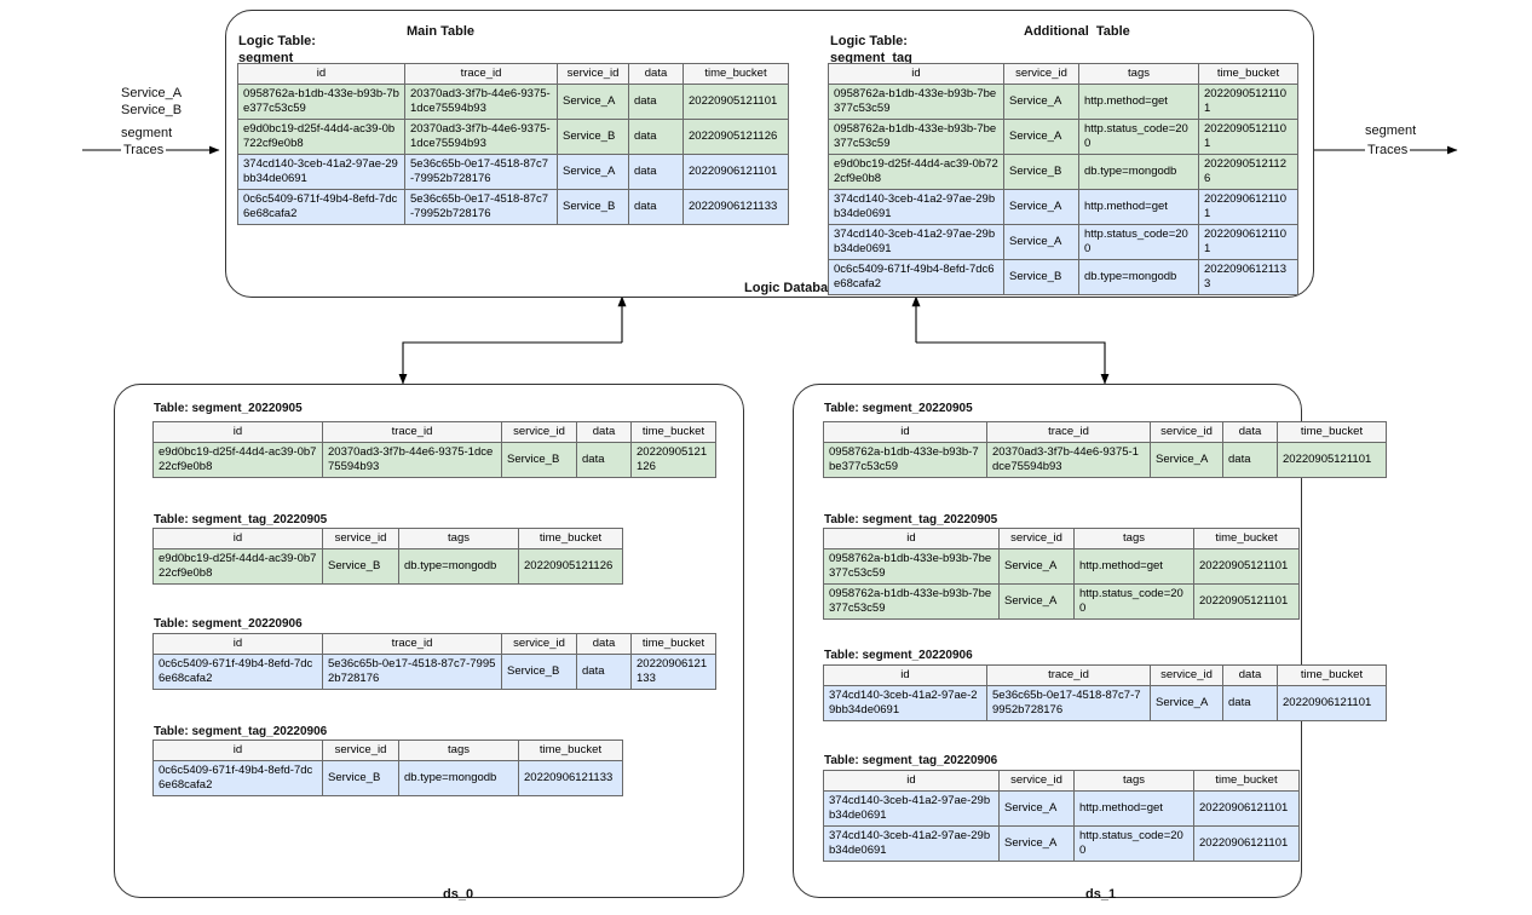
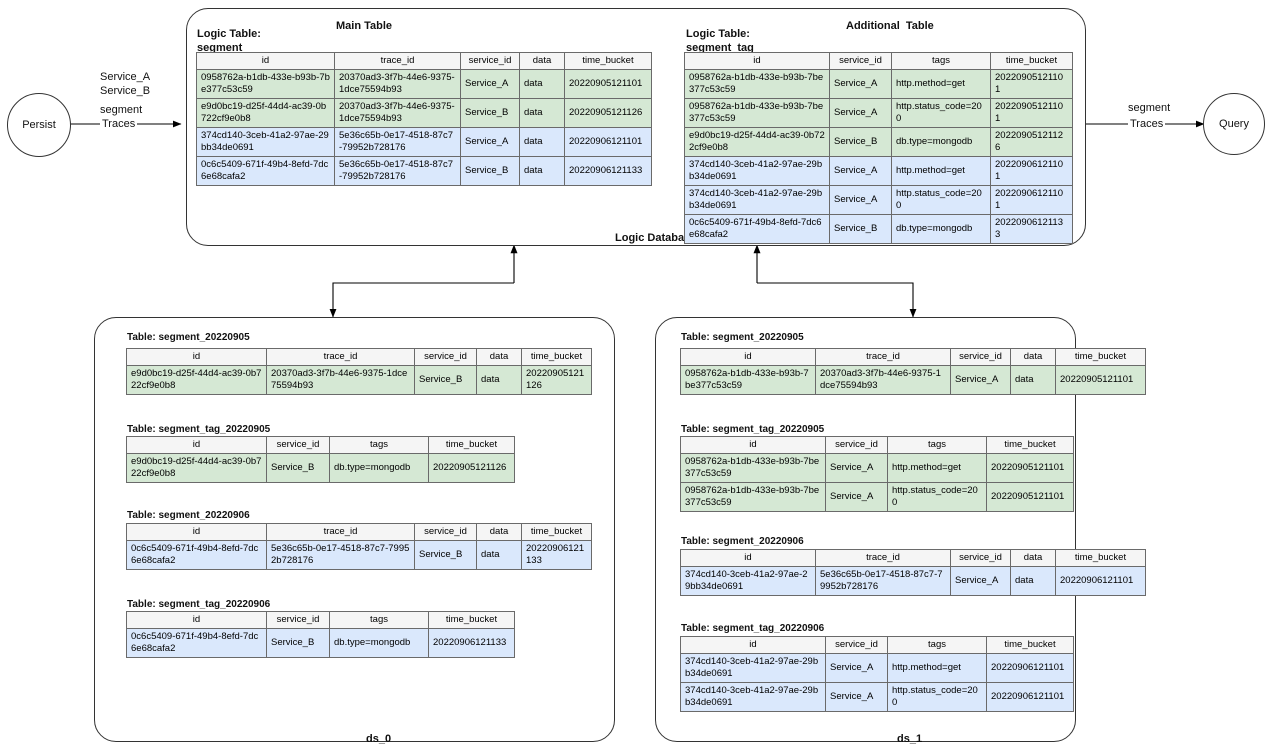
+ Persist
+ Query
  Service_A
  Service_B
  segment
  Traces
  segment
  Traces
  Logic Databa
  Main Table
  Logic Table:
  segment
  id	trace_id	service_id	data	time_bucket
  0958762a-b1db-433e-b93b-7be377c53c59	20370ad3-3f7b-44e6-9375-1dce75594b93	Service_A	data	20220905121101
  e9d0bc19-d25f-44d4-ac39-0b722cf9e0b8	20370ad3-3f7b-44e6-9375-1dce75594b93	Service_B	data	20220905121126
  374cd140-3ceb-41a2-97ae-29bb34de0691	5e36c65b-0e17-4518-87c7-79952b728176	Service_A	data	20220906121101
  0c6c5409-671f-49b4-8efd-7dc6e68cafa2	5e36c65b-0e17-4518-87c7-79952b728176	Service_B	data	20220906121133
  Additional Table
  Logic Table:
  segment_tag
  id	service_id	tags	time_bucket
  0958762a-b1db-433e-b93b-7be377c53c59	Service_A	http.method=get	20220905121101
  0958762a-b1db-433e-b93b-7be377c53c59	Service_A	http.status_code=200	20220905121101
  e9d0bc19-d25f-44d4-ac39-0b722cf9e0b8	Service_B	db.type=mongodb	20220905121126
  374cd140-3ceb-41a2-97ae-29bb34de0691	Service_A	http.method=get	20220906121101
  374cd140-3ceb-41a2-97ae-29bb34de0691	Service_A	http.status_code=200	20220906121101
  0c6c5409-671f-49b4-8efd-7dc6e68cafa2	Service_B	db.type=mongodb	20220906121133
  ds_0
  Table: segment_20220905
  id	trace_id	service_id	data	time_bucket
  e9d0bc19-d25f-44d4-ac39-0b722cf9e0b8	20370ad3-3f7b-44e6-9375-1dce75594b93	Service_B	data	20220905121126
  Table: segment_tag_20220905
  id	service_id	tags	time_bucket
  e9d0bc19-d25f-44d4-ac39-0b722cf9e0b8	Service_B	db.type=mongodb	20220905121126
  Table: segment_20220906
  id	trace_id	service_id	data	time_bucket
  0c6c5409-671f-49b4-8efd-7dc6e68cafa2	5e36c65b-0e17-4518-87c7-79952b728176	Service_B	data	20220906121133
  Table: segment_tag_20220906
  id	service_id	tags	time_bucket
  0c6c5409-671f-49b4-8efd-7dc6e68cafa2	Service_B	db.type=mongodb	20220906121133
  ds_1
  Table: segment_20220905
  id	trace_id	service_id	data	time_bucket
  0958762a-b1db-433e-b93b-7be377c53c59	20370ad3-3f7b-44e6-9375-1dce75594b93	Service_A	data	20220905121101
  Table: segment_tag_20220905
  id	service_id	tags	time_bucket
  0958762a-b1db-433e-b93b-7be377c53c59	Service_A	http.method=get	20220905121101
  0958762a-b1db-433e-b93b-7be377c53c59	Service_A	http.status_code=200	20220905121101
  Table: segment_20220906
  id	trace_id	service_id	data	time_bucket
  374cd140-3ceb-41a2-97ae-29bb34de0691	5e36c65b-0e17-4518-87c7-79952b728176	Service_A	data	20220906121101
  Table: segment_tag_20220906
  id	service_id	tags	time_bucket
  374cd140-3ceb-41a2-97ae-29bb34de0691	Service_A	http.method=get	20220906121101
  374cd140-3ceb-41a2-97ae-29bb34de0691	Service_A	http.status_code=200	20220906121101
